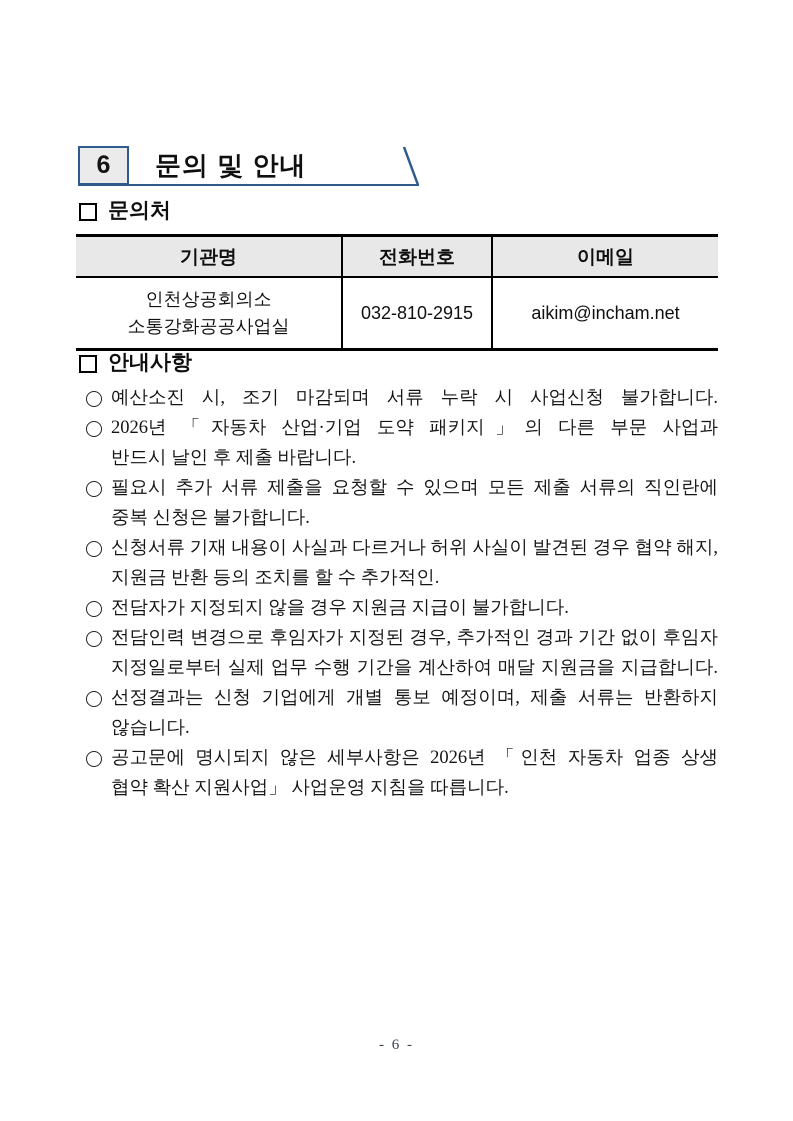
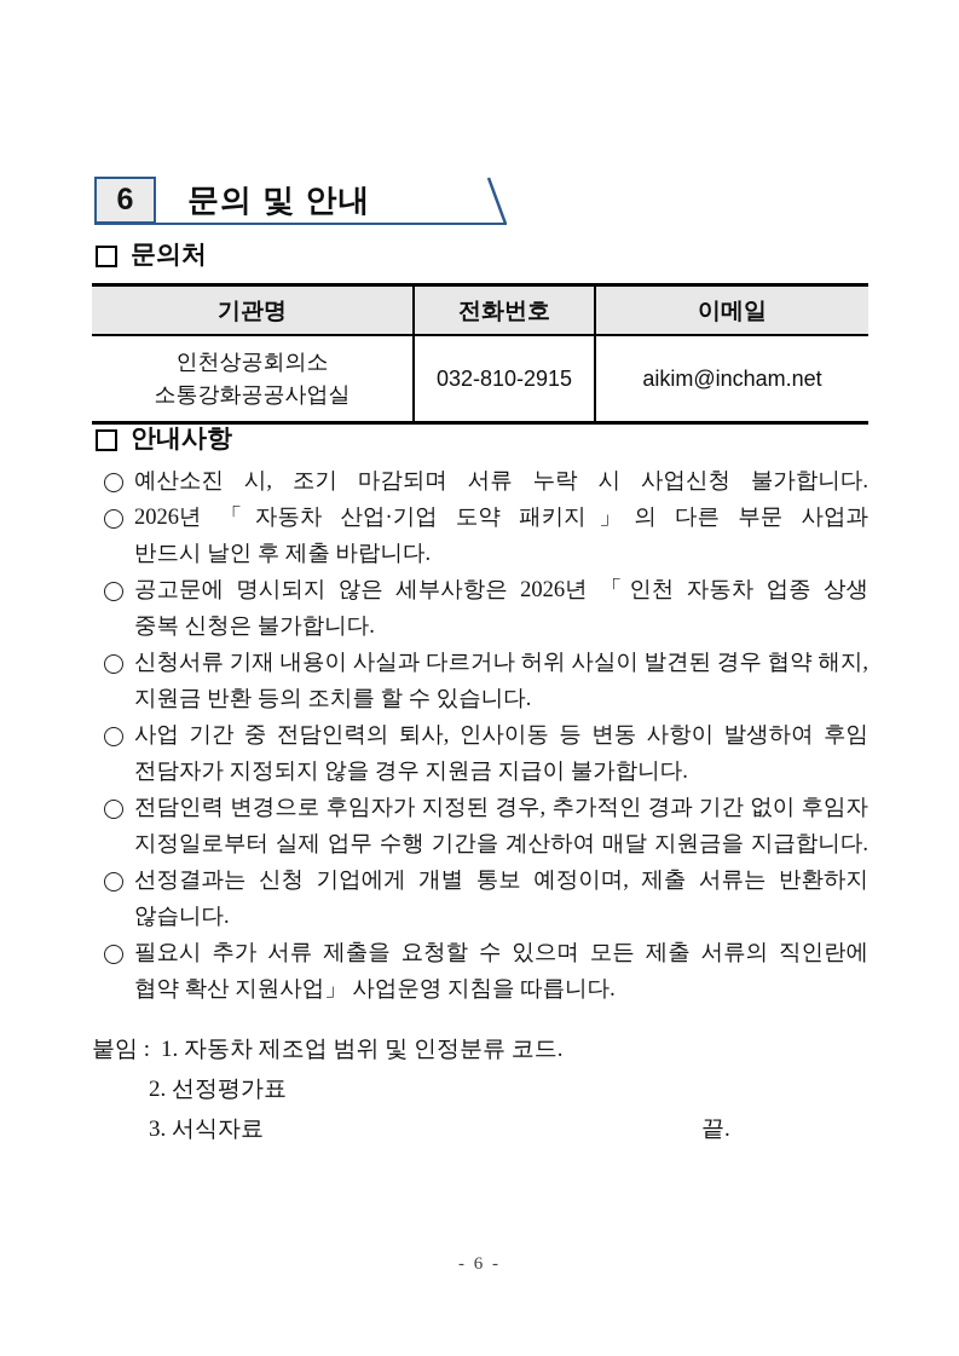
  6
  문의 및 안내
  문의처
  기관명	전화번호	이메일
  인천상공회의소 소통강화공공사업실	032-810-2915	aikim@incham.net
  안내사항
  예산소진 시, 조기 마감되며 서류 누락 시 사업신청 불가합니다.
  2026년 「자동차 산업·기업 도약 패키지」의 다른 부문 사업과
  반드시 날인 후 제출 바랍니다.
- 필요시 추가 서류 제출을 요청할 수 있으며 모든 제출 서류의 직인란에
+ 공고문에 명시되지 않은 세부사항은 2026년 「인천 자동차 업종 상생
  중복 신청은 불가합니다.
  신청서류 기재 내용이 사실과 다르거나 허위 사실이 발견된 경우 협약 해지,
- 지원금 반환 등의 조치를 할 수 추가적인.
+ 지원금 반환 등의 조치를 할 수 있습니다.
+ 사업 기간 중 전담인력의 퇴사, 인사이동 등 변동 사항이 발생하여 후임
  전담자가 지정되지 않을 경우 지원금 지급이 불가합니다.
  전담인력 변경으로 후임자가 지정된 경우, 추가적인 경과 기간 없이 후임자
  지정일로부터 실제 업무 수행 기간을 계산하여 매달 지원금을 지급합니다.
  선정결과는 신청 기업에게 개별 통보 예정이며, 제출 서류는 반환하지
  않습니다.
- 공고문에 명시되지 않은 세부사항은 2026년 「인천 자동차 업종 상생
+ 필요시 추가 서류 제출을 요청할 수 있으며 모든 제출 서류의 직인란에
  협약 확산 지원사업」 사업운영 지침을 따릅니다.
+ 붙임 : 1. 자동차 제조업 범위 및 인정분류 코드.
+ 2. 선정평가표
+ 3. 서식자료
+ 끝.
  - 6 -
